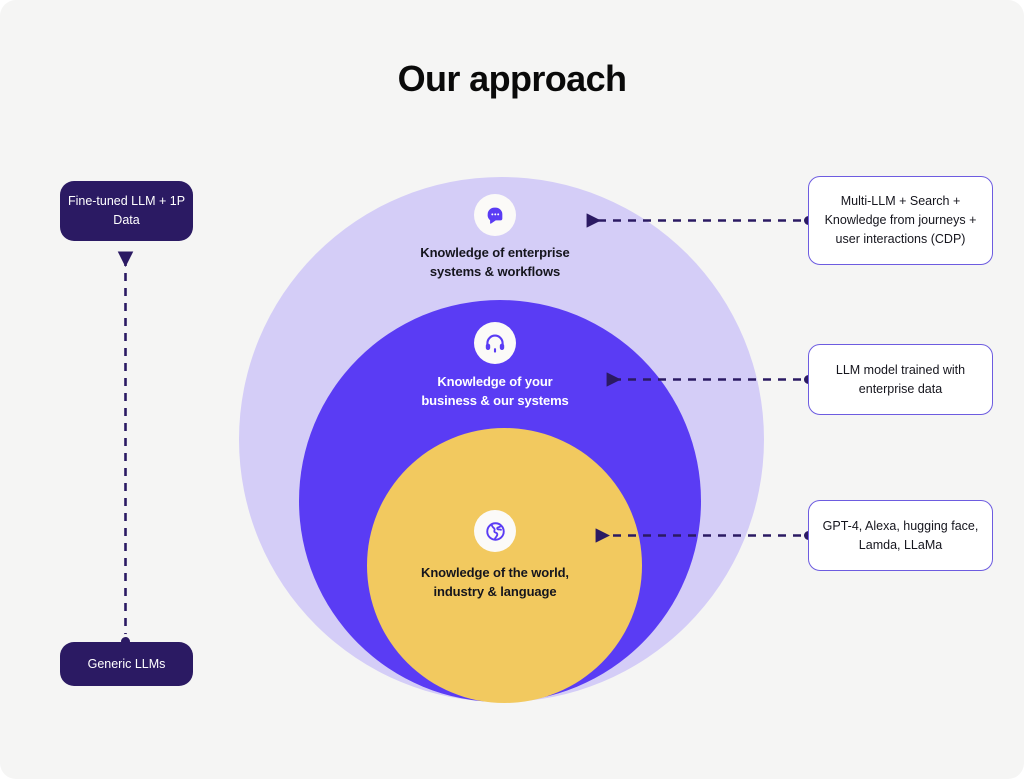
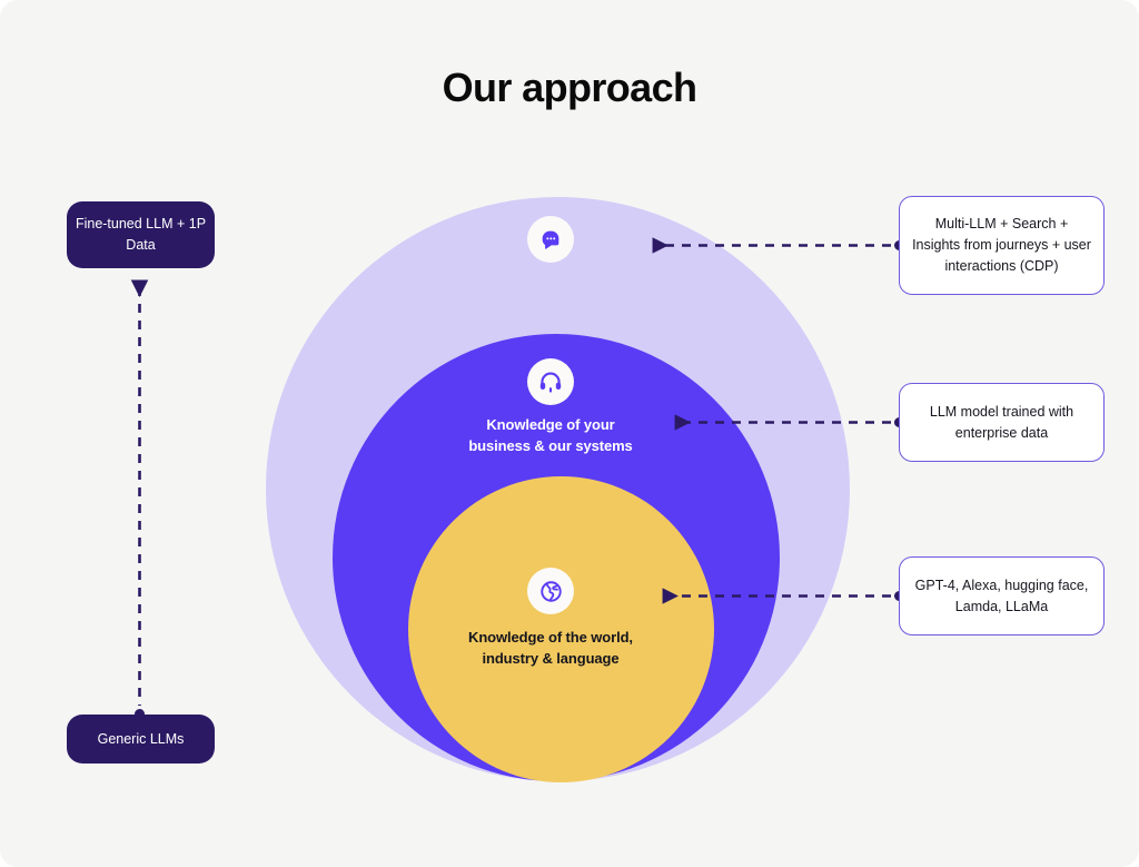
  Our approach
- Knowledge of enterprise
- systems & workflows
  Knowledge of your
  business & our systems
  Knowledge of the world,
  industry & language
- Multi-LLM + Search + Knowledge from journeys + user interactions (CDP)
+ Multi-LLM + Search + Insights from journeys + user interactions (CDP)
  LLM model trained with enterprise data
  GPT-4, Alexa, hugging face, Lamda, LLaMa
  Fine-tuned LLM + 1P Data
  Generic LLMs
